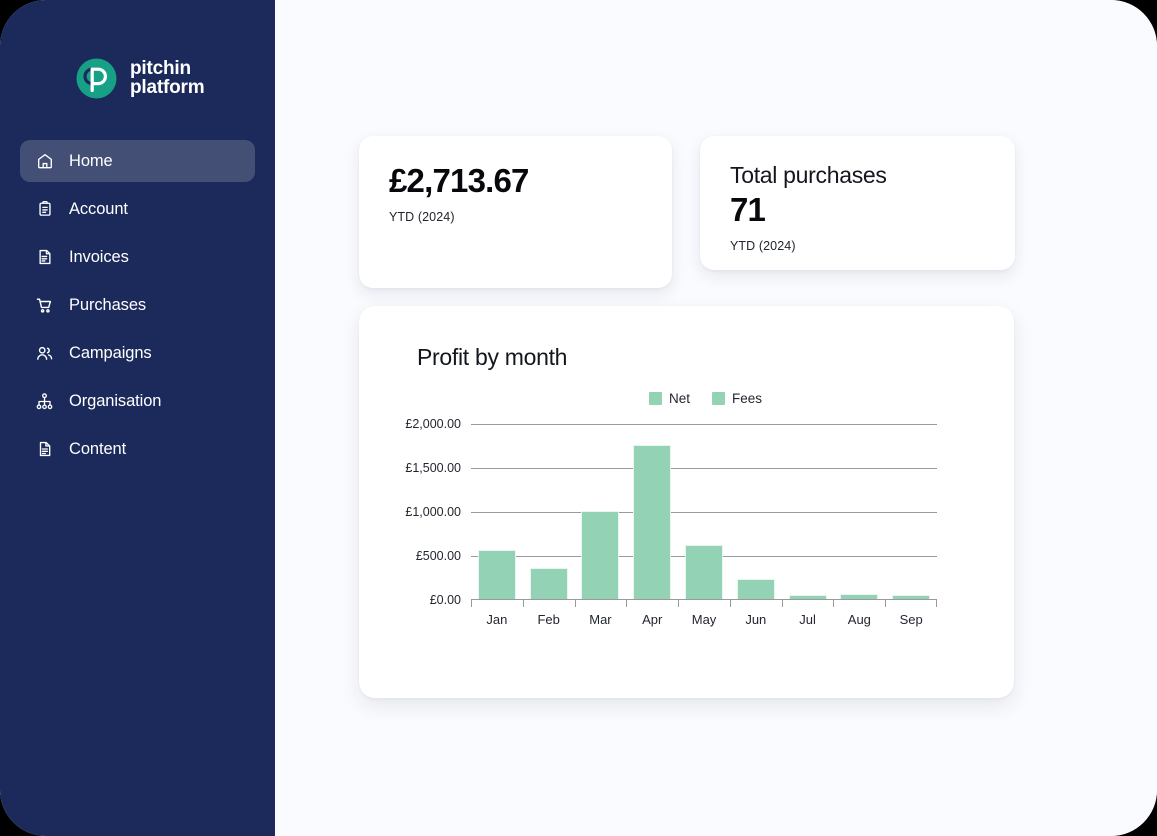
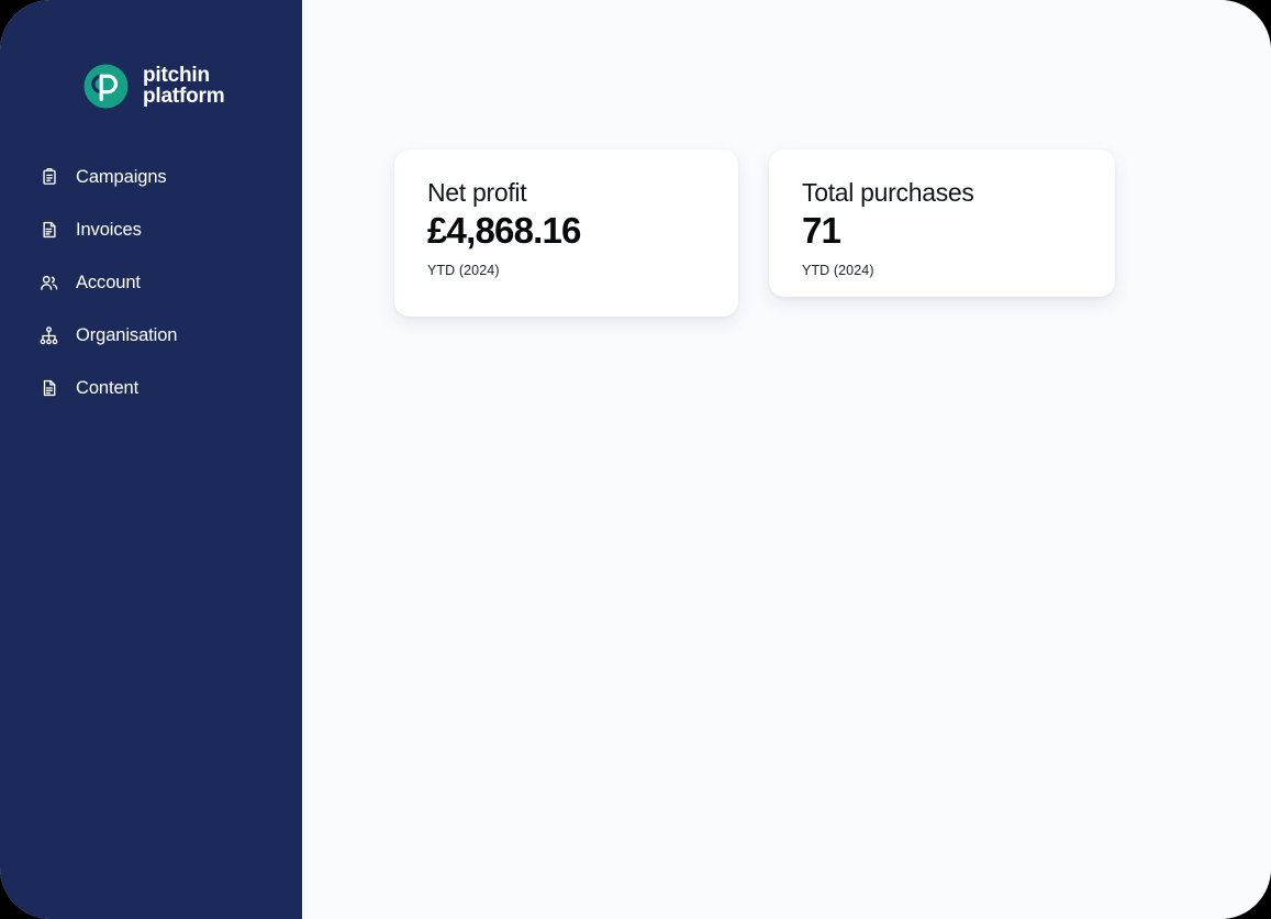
  pitchin platform
- Home
- Account
+ Campaigns
  Invoices
- Purchases
- Campaigns
+ Account
  Organisation
  Content
+ Net profit
- £2,713.67
+ £4,868.16
  YTD (2024)
  Total purchases
  71
  YTD (2024)
- Profit by month
- Net
- Fees
- £0.00
- £500.00
- £1,000.00
- £1,500.00
- £2,000.00
- Jan
- Feb
- Mar
- Apr
- May
- Jun
- Jul
- Aug
- Sep
